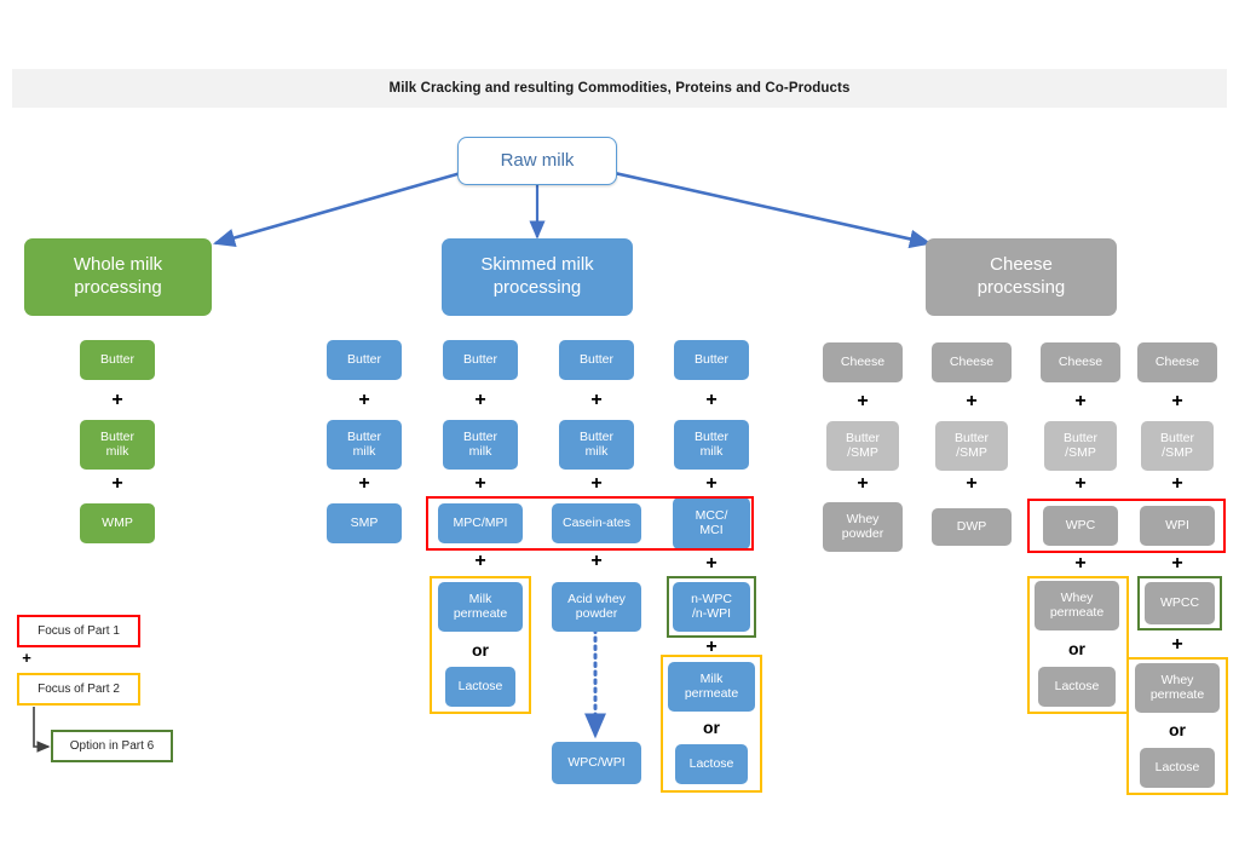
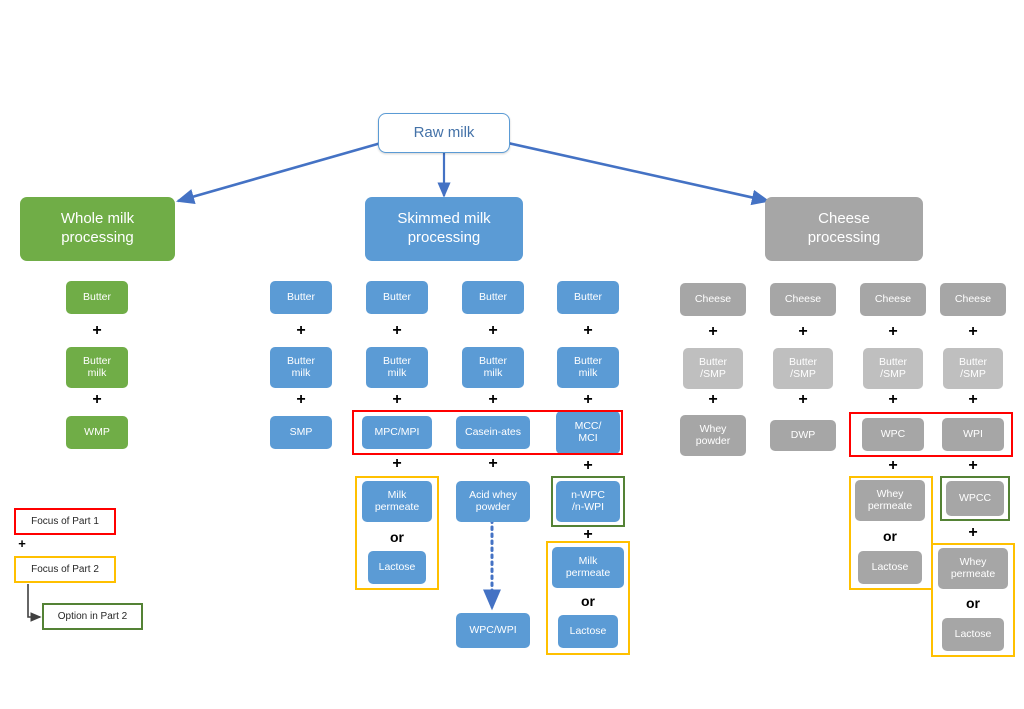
- Milk Cracking and resulting Commodities, Proteins and Co-Products
  Raw milk
  Whole milk
  processing
  Skimmed milk
  processing
  Cheese
  processing
  Butter
  +
  Butter
  milk
  +
  WMP
  Butter
  +
  Butter
  milk
  +
  SMP
  Butter
  +
  Butter
  milk
  +
  MPC/MPI
  +
  Milk
  permeate
  or
  Lactose
  Butter
  +
  Butter
  milk
  +
  Casein-ates
  +
  Acid whey
  powder
  WPC/WPI
  Butter
  +
  Butter
  milk
  +
  MCC/
  MCI
  +
  n-WPC
  /n-WPI
  +
  Milk
  permeate
  or
  Lactose
  Cheese
  +
  Butter
  /SMP
  +
  Whey
  powder
  Cheese
  +
  Butter
  /SMP
  +
  DWP
  Cheese
  +
  Butter
  /SMP
  +
  WPC
  +
  Whey
  permeate
  or
  Lactose
  Cheese
  +
  Butter
  /SMP
  +
  WPI
  +
  WPCC
  +
  Whey
  permeate
  or
  Lactose
  Focus of Part 1
  +
  Focus of Part 2
- Option in Part 6
+ Option in Part 2
